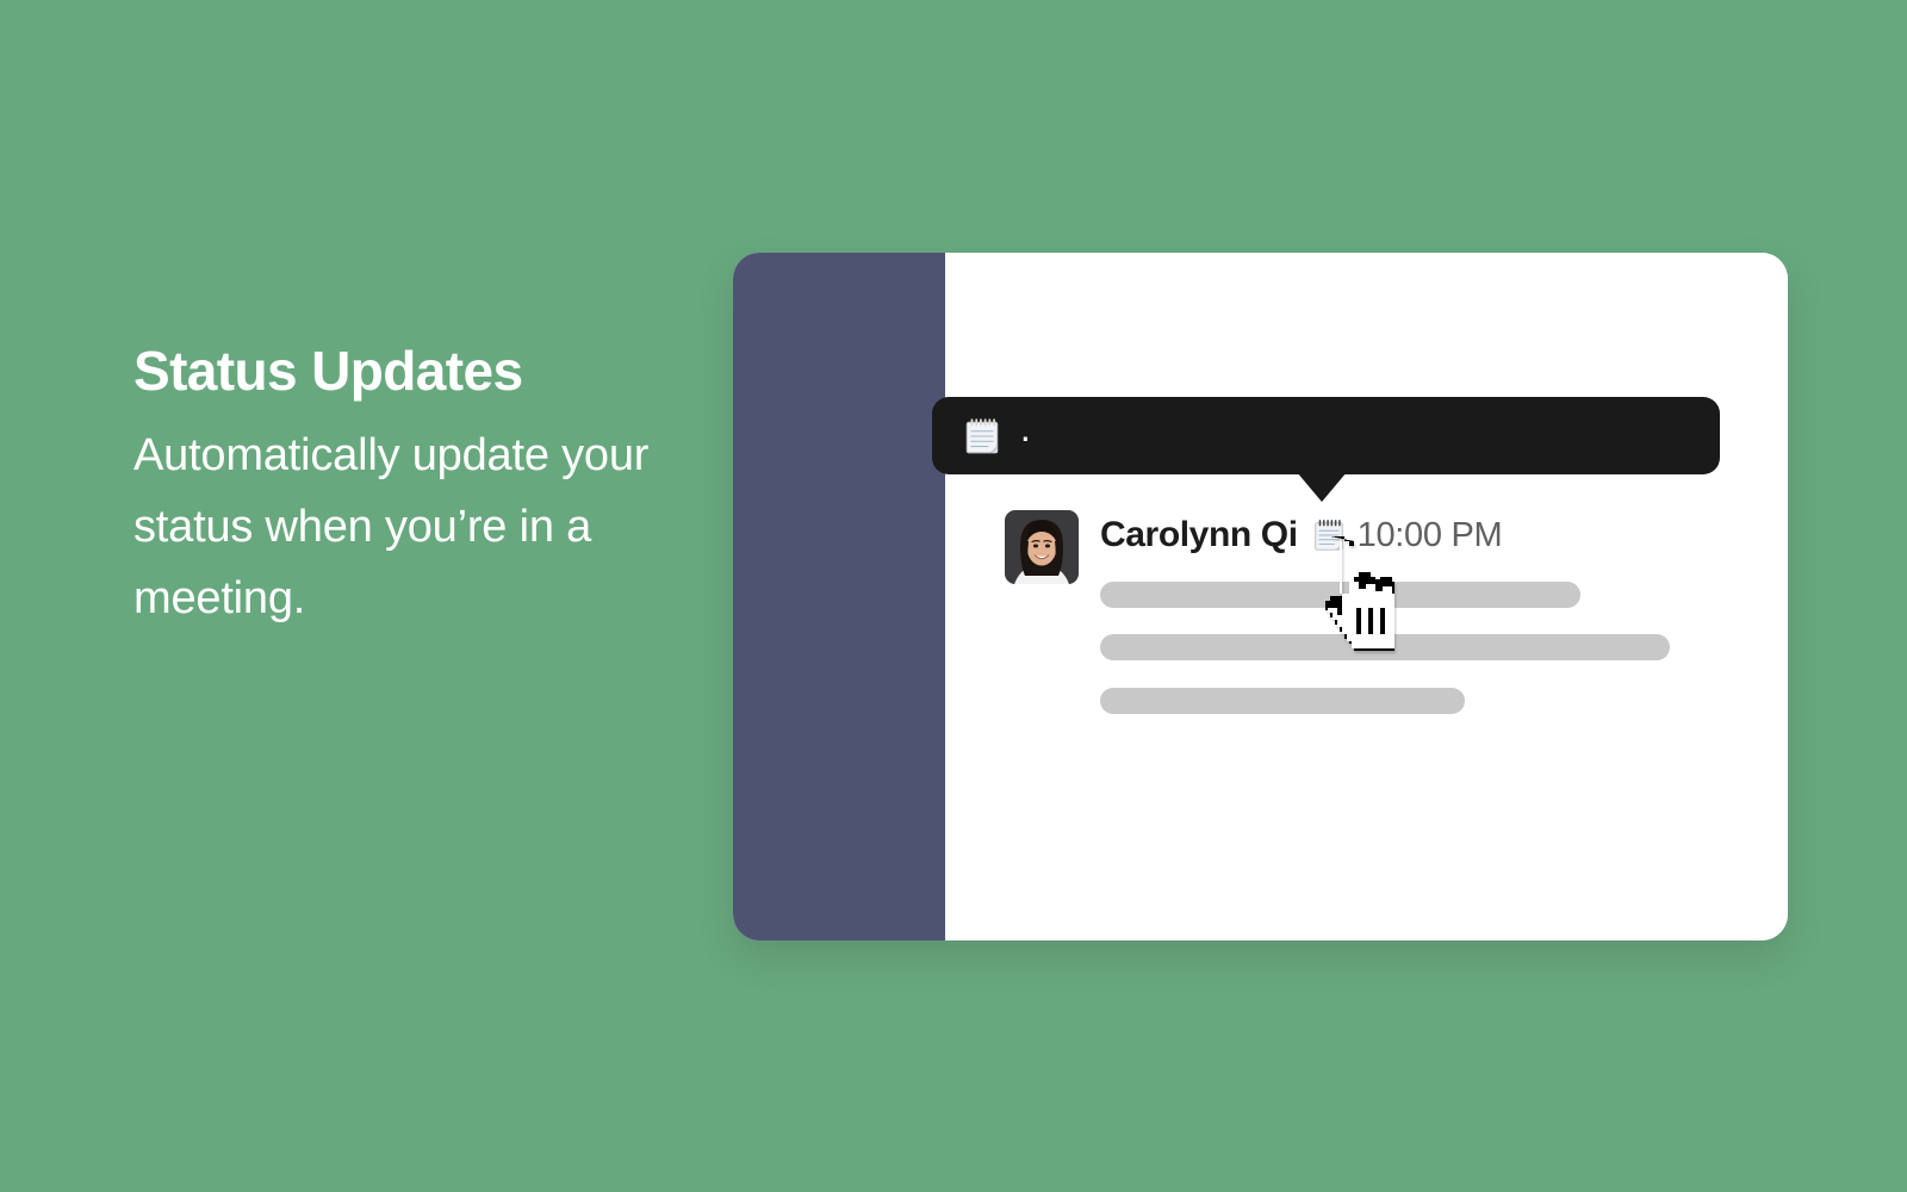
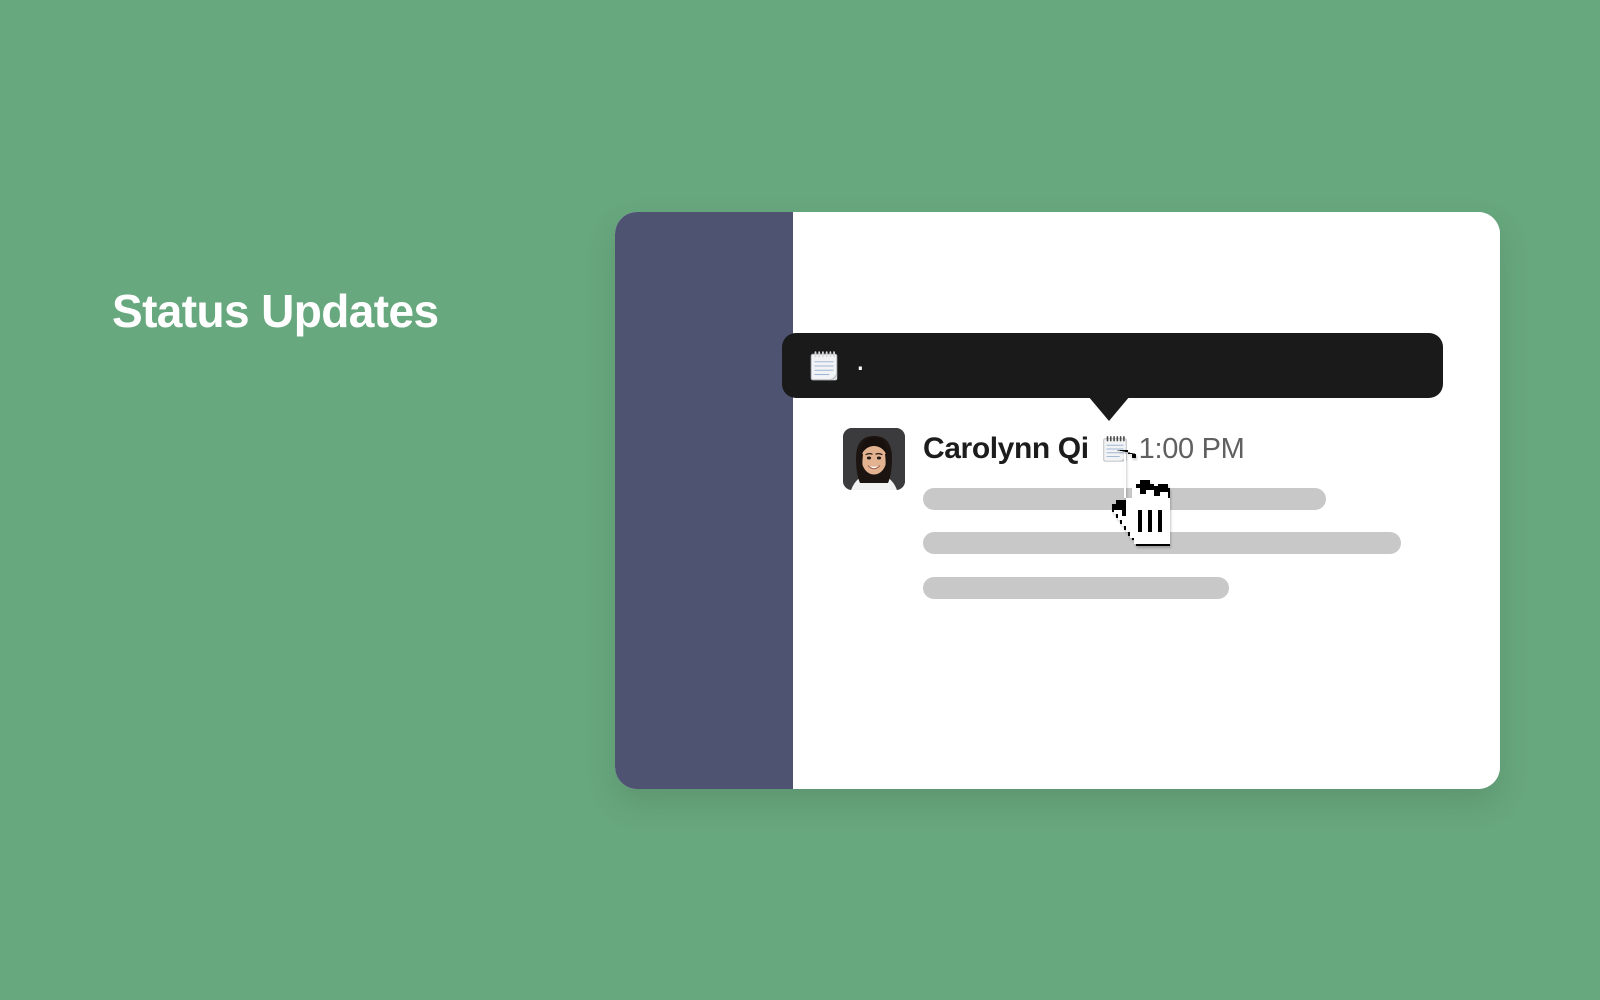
  Status Updates
- Automatically update your status when you’re in a meeting.
  Carolynn Qi
- 10:00 PM
+ 1:00 PM
  ·
